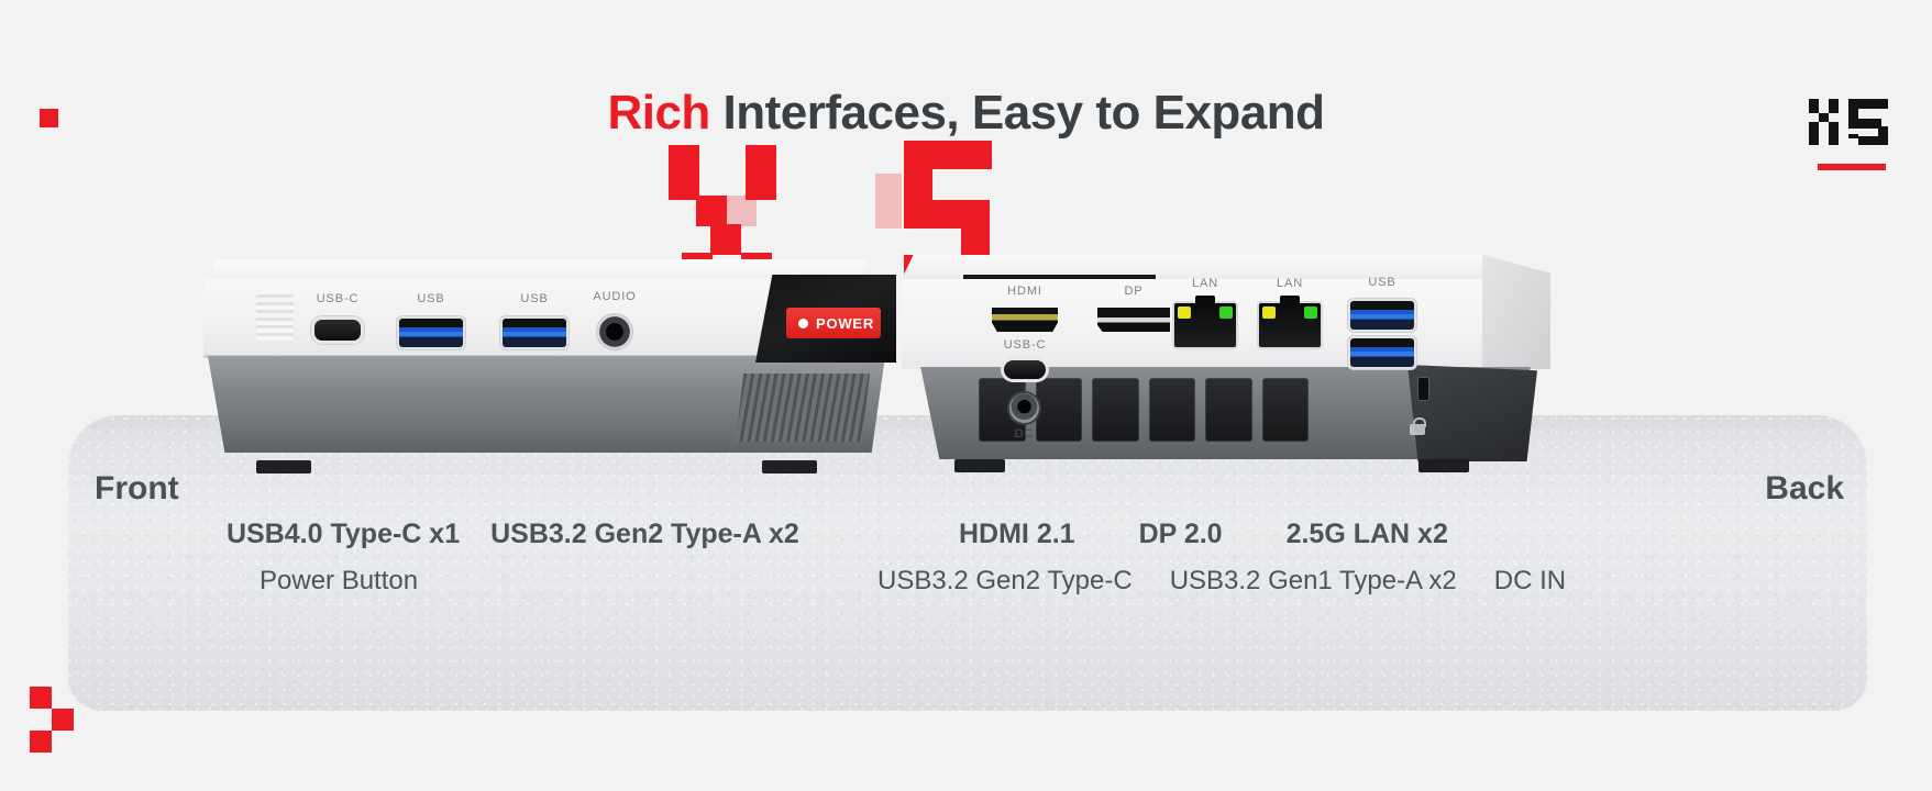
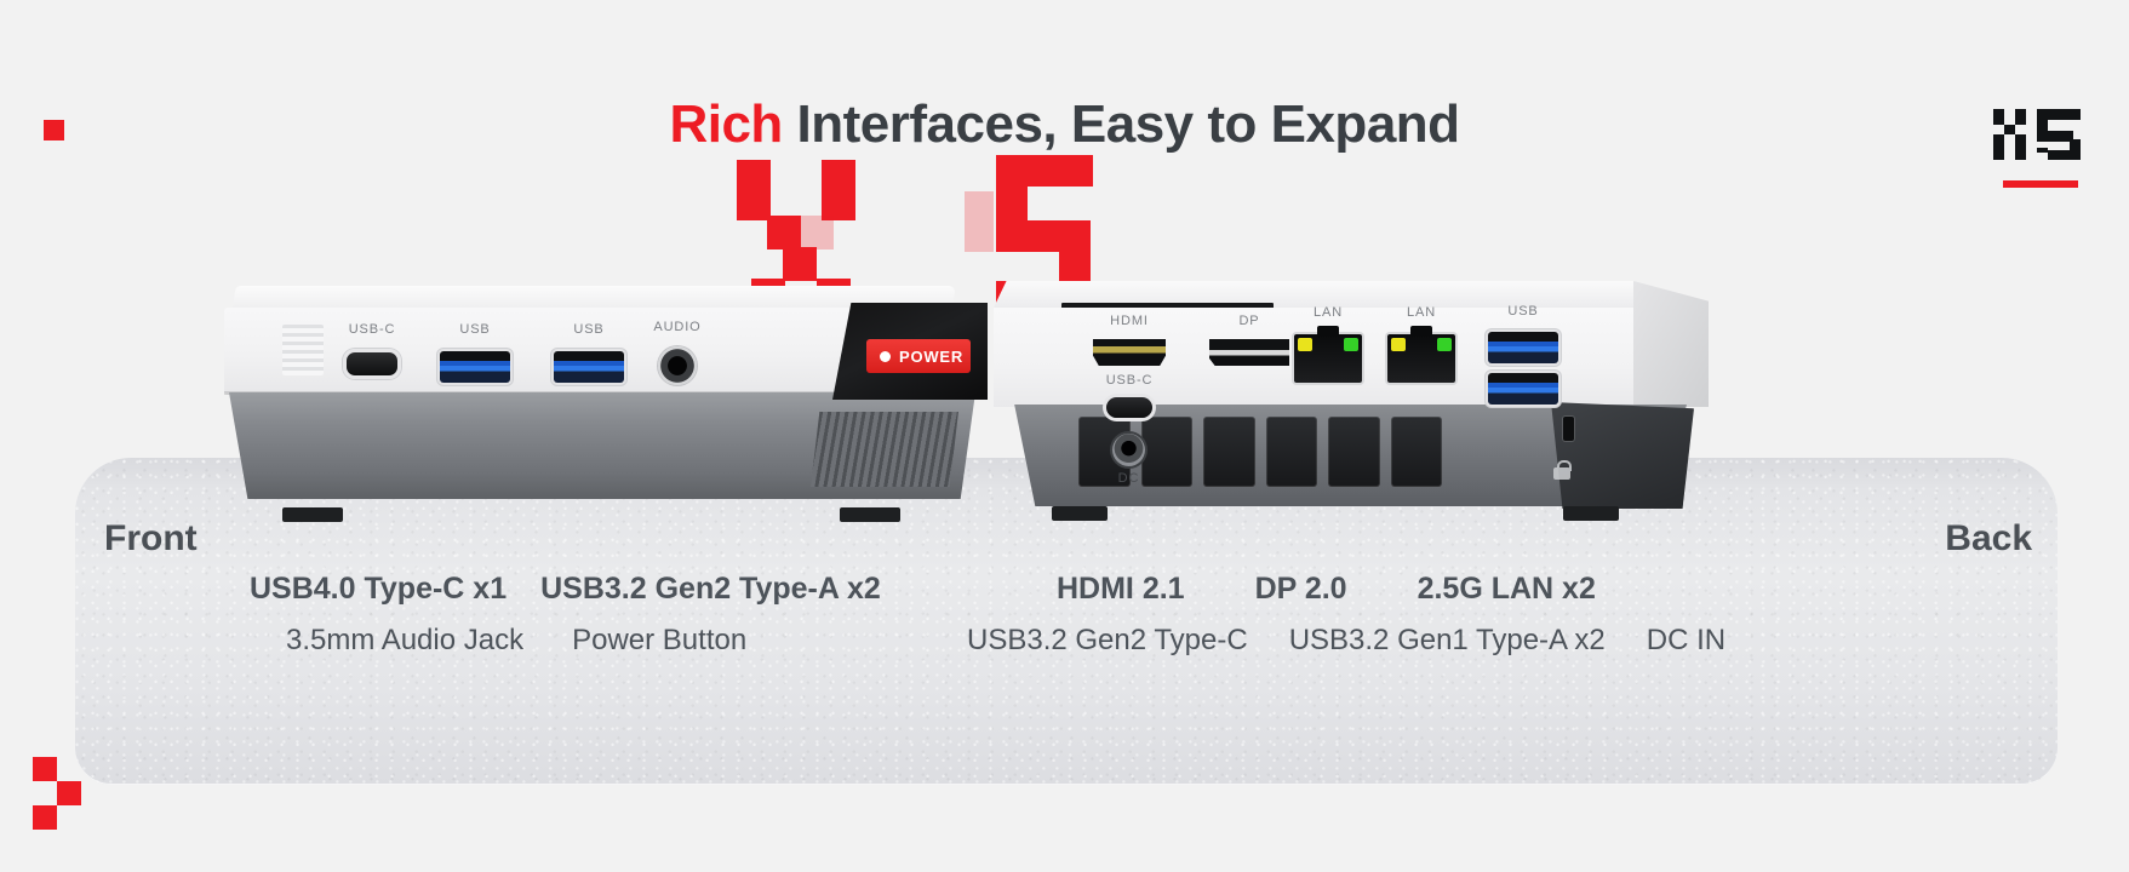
  Rich Interfaces, Easy to Expand
  USB-C
  USB
  USB
  AUDIO
  POWER
  HDMI
  USB-C
  DP
  LAN
  LAN
  USB
  DC
  Front
  Back
  USB4.0 Type-C x1
  USB3.2 Gen2 Type-A x2
+ 3.5mm Audio Jack
  Power Button
  HDMI 2.1
  DP 2.0
  2.5G LAN x2
  USB3.2 Gen2 Type-C
  USB3.2 Gen1 Type-A x2
  DC IN
